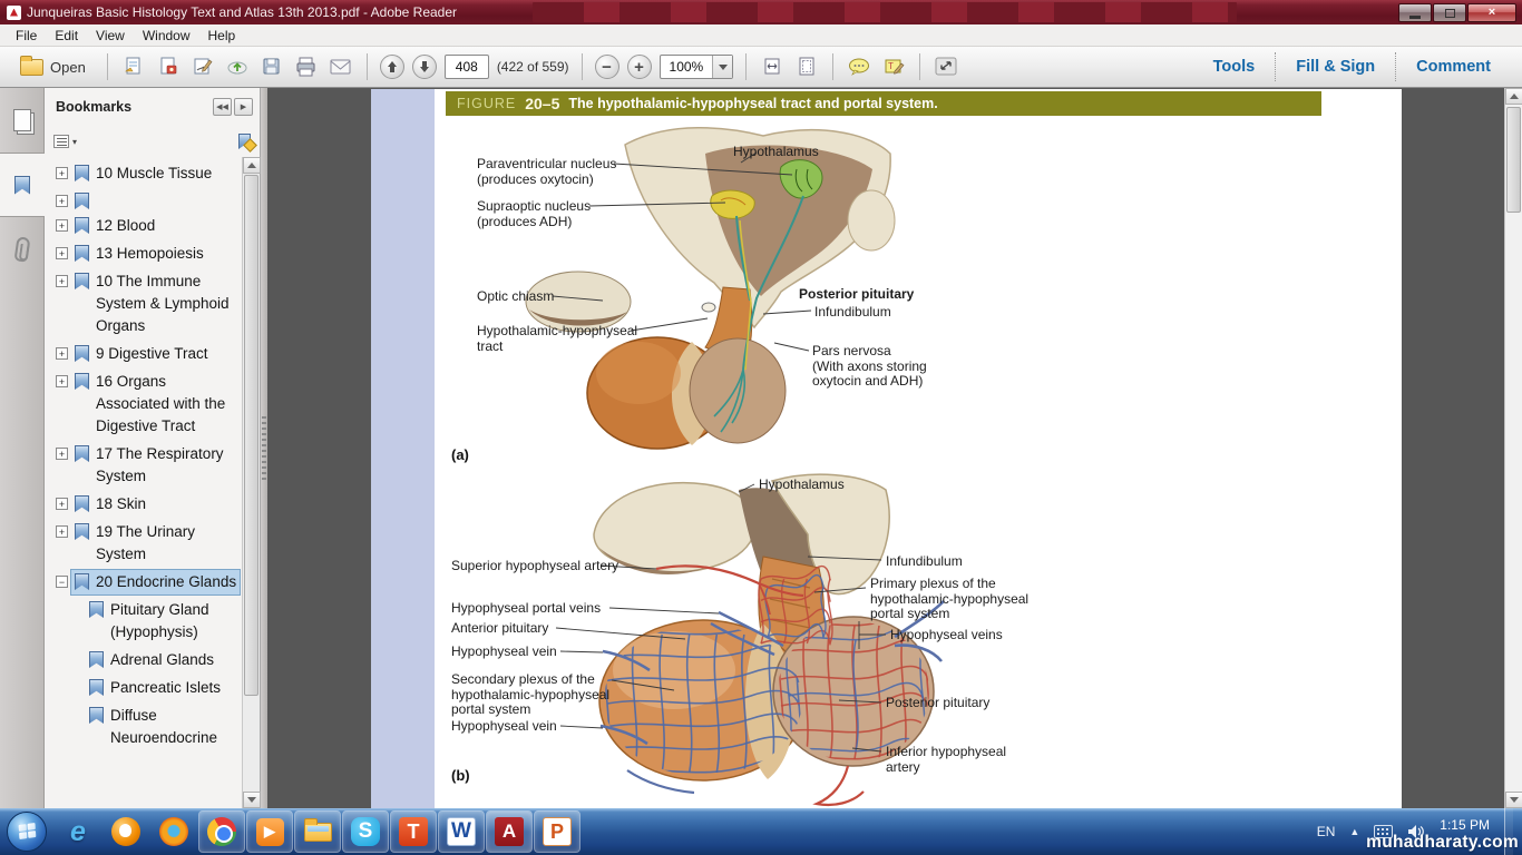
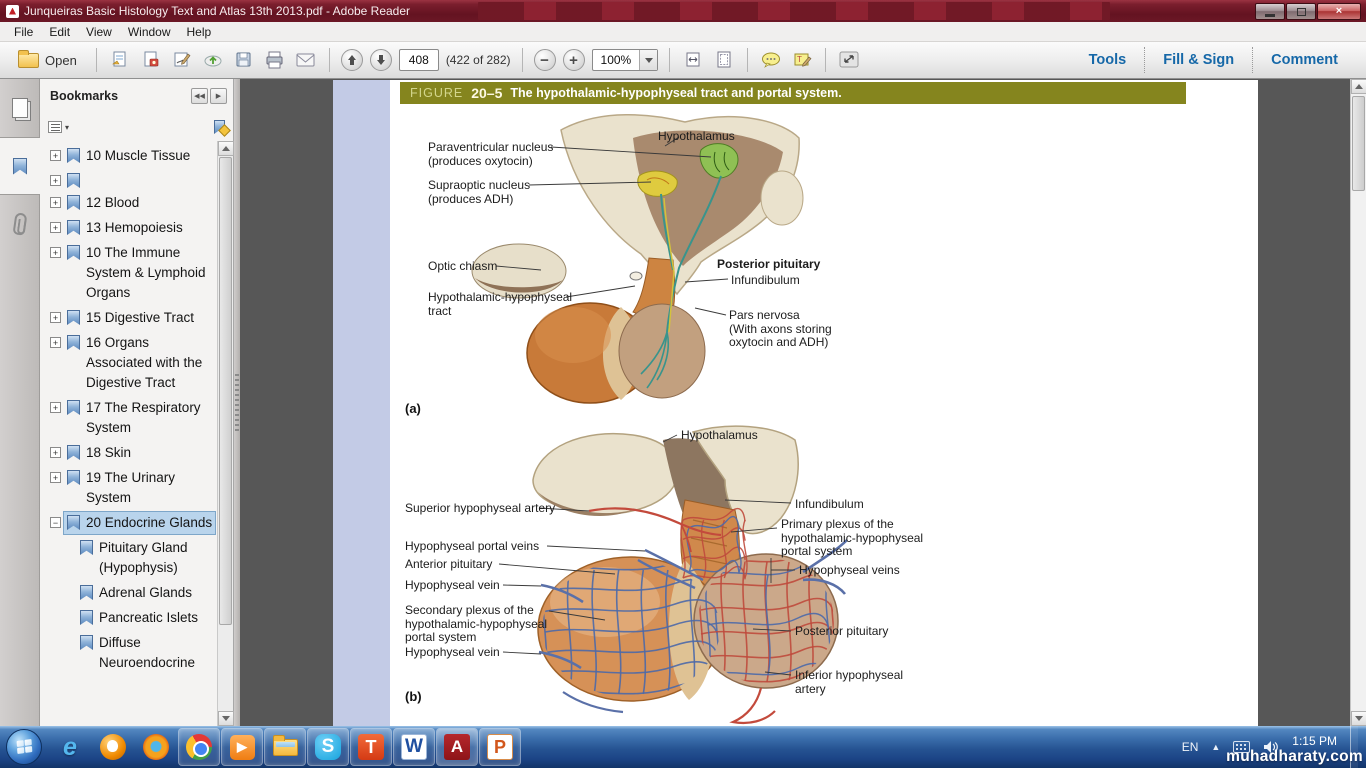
  Junqueiras Basic Histology Text and Atlas 13th 2013.pdf - Adobe Reader
  ×
  File
  Edit
  View
  Window
  Help
  Open
  408
- (422 of 559)
+ (422 of 282)
  −
  +
  100%
  T
  Tools
  Fill & Sign
  Comment
  Bookmarks
  ▾
  +
  10 Muscle Tissue
  +
  +
  12 Blood
  +
  13 Hemopoiesis
  +
  10 The Immune System & Lymphoid Organs
  +
- 9 Digestive Tract
+ 15 Digestive Tract
  +
  16 Organs Associated with the Digestive Tract
  +
  17 The Respiratory System
  +
  18 Skin
  +
  19 The Urinary System
  −
  20 Endocrine Glands
  Pituitary Gland (Hypophysis)
  Adrenal Glands
  Pancreatic Islets
  Diffuse Neuroendocrine
  FIGURE
  20–5
  The hypothalamic-hypophyseal tract and portal system.
  (a)
  (b)
  Hypothalamus
  Paraventricular nucleus
  (produces oxytocin)
  Supraoptic nucleus
  (produces ADH)
  Optic chiasm
  Hypothalamic-hypophyseal
  tract
  Posterior pituitary
  Infundibulum
  Pars nervosa
  (With axons storing
  oxytocin and ADH)
  Hypothalamus
  Superior hypophyseal artery
  Infundibulum
  Primary plexus of the
  hypothalamic-hypophyseal
  portal system
  Hypophyseal portal veins
  Anterior pituitary
  Hypophyseal veins
  Hypophyseal vein
  Secondary plexus of the
  hypothalamic-hypophyseal
  portal system
  Hypophyseal vein
  Posterior pituitary
  Inferior hypophyseal
  artery
  e
  ▶
  S
  T
  W
  A
  P
  EN
  ▲
  1:15 PM
  muhadharaty.com
